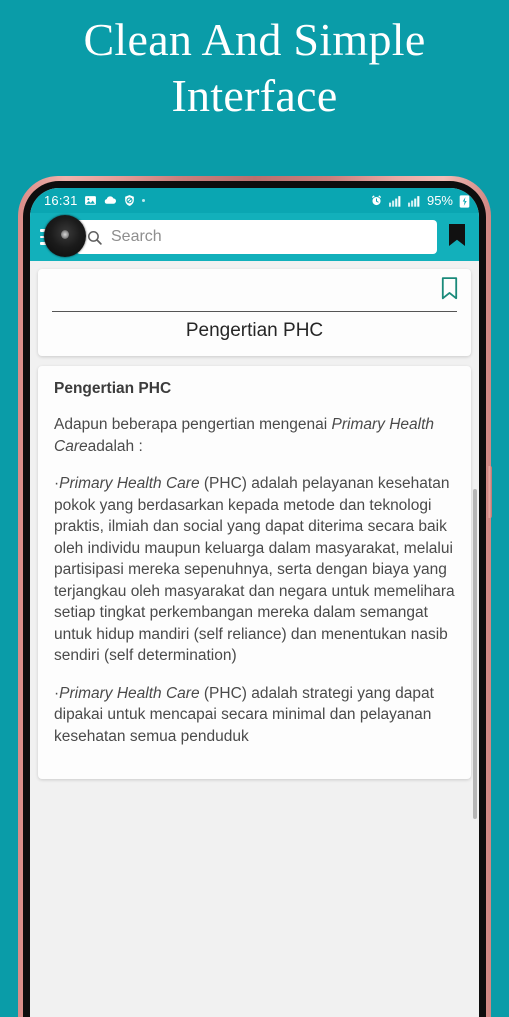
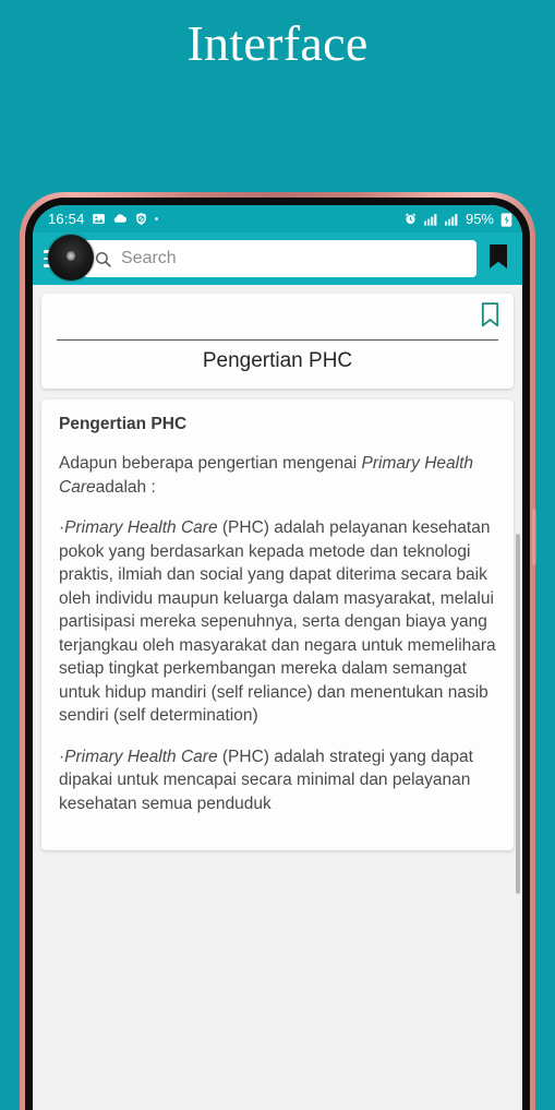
- Clean And Simple
  Interface
- 16:31
+ 16:54
  95%
  Search
  Pengertian PHC
  Pengertian PHC
  Adapun beberapa pengertian mengenai Primary Health Careadalah :
  ·Primary Health Care (PHC) adalah pelayanan kesehatan pokok yang berdasarkan kepada metode dan teknologi praktis, ilmiah dan social yang dapat diterima secara baik oleh individu maupun keluarga dalam masyarakat, melalui partisipasi mereka sepenuhnya, serta dengan biaya yang terjangkau oleh masyarakat dan negara untuk memelihara setiap tingkat perkembangan mereka dalam semangat untuk hidup mandiri (self reliance) dan menentukan nasib sendiri (self determination)
  ·Primary Health Care (PHC) adalah strategi yang dapat dipakai untuk mencapai secara minimal dan pelayanan kesehatan semua penduduk
